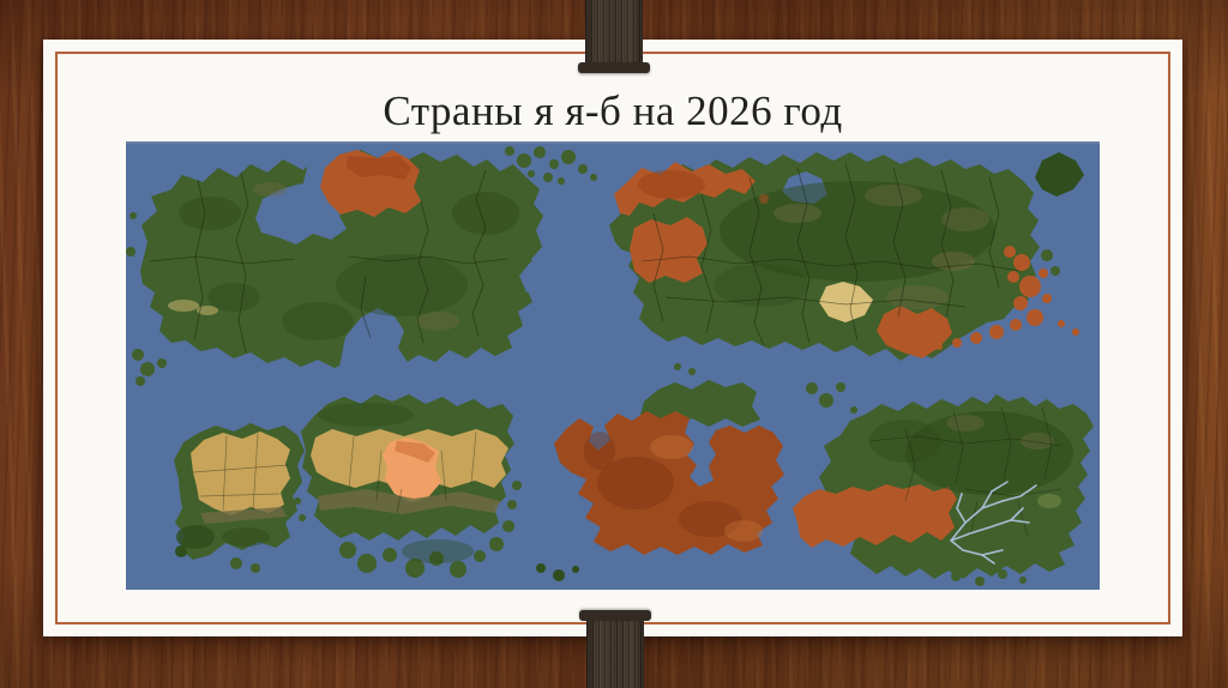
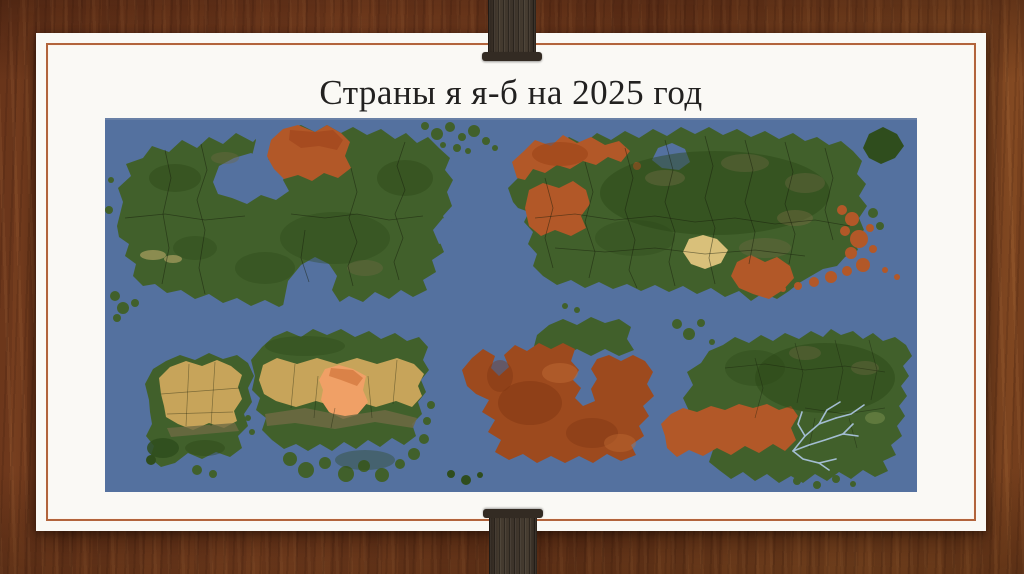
- Страны я я-б на 2026 год
+ Страны я я-б на 2025 год
